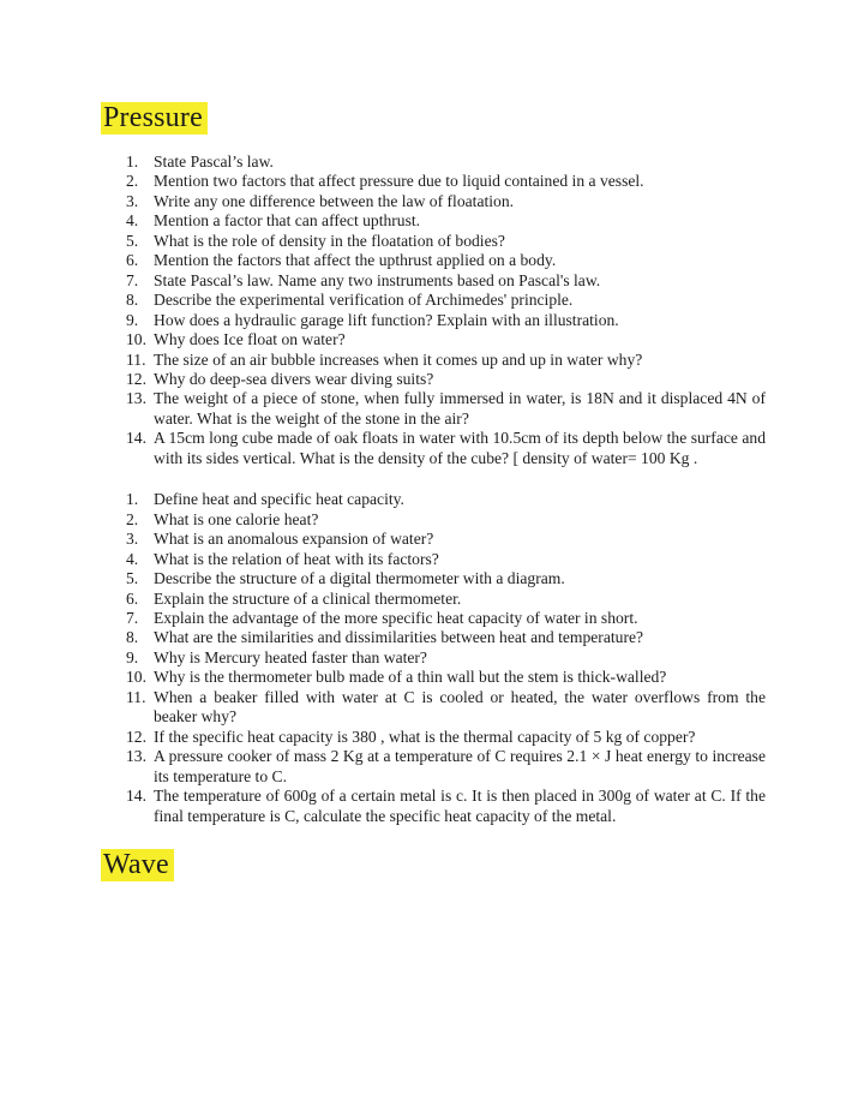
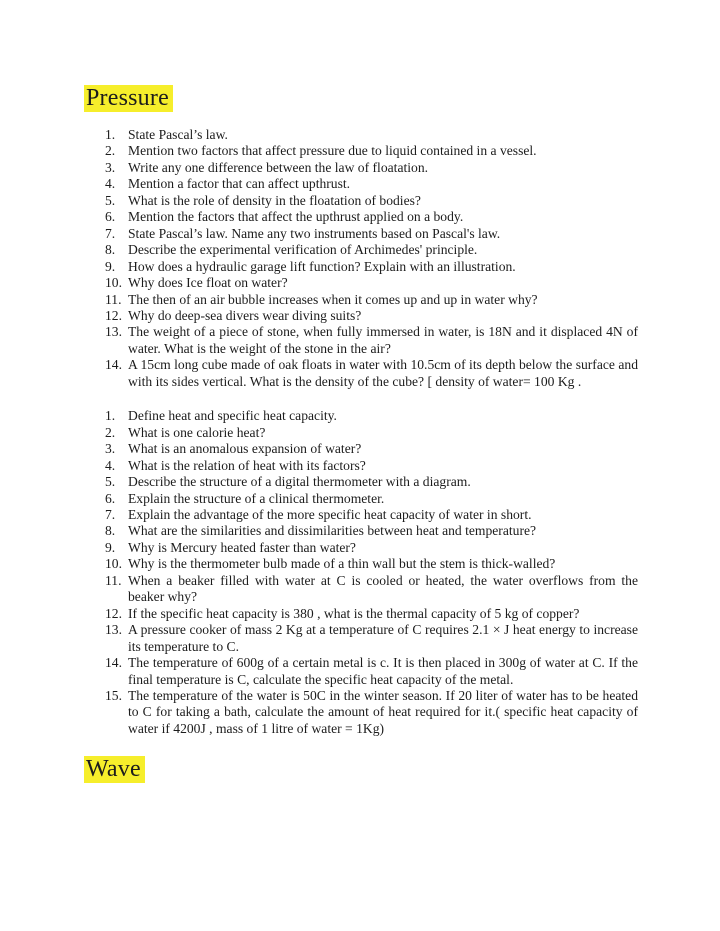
  Pressure
  1.
  State Pascal’s law.
  2.
  Mention two factors that affect pressure due to liquid contained in a vessel.
  3.
  Write any one difference between the law of floatation.
  4.
  Mention a factor that can affect upthrust.
  5.
  What is the role of density in the floatation of bodies?
  6.
  Mention the factors that affect the upthrust applied on a body.
  7.
  State Pascal’s law. Name any two instruments based on Pascal's law.
  8.
  Describe the experimental verification of Archimedes' principle.
  9.
  How does a hydraulic garage lift function? Explain with an illustration.
  10.
  Why does Ice float on water?
  11.
- The size of an air bubble increases when it comes up and up in water why?
+ The then of an air bubble increases when it comes up and up in water why?
  12.
  Why do deep-sea divers wear diving suits?
  13.
  The weight of a piece of stone, when fully immersed in water, is 18N and it displaced 4N of water. What is the weight of the stone in the air?
  14.
  A 15cm long cube made of oak floats in water with 10.5cm of its depth below the surface and with its sides vertical. What is the density of the cube? [ density of water= 100 Kg .
  1.
  Define heat and specific heat capacity.
  2.
  What is one calorie heat?
  3.
  What is an anomalous expansion of water?
  4.
  What is the relation of heat with its factors?
  5.
  Describe the structure of a digital thermometer with a diagram.
  6.
  Explain the structure of a clinical thermometer.
  7.
  Explain the advantage of the more specific heat capacity of water in short.
  8.
  What are the similarities and dissimilarities between heat and temperature?
  9.
  Why is Mercury heated faster than water?
  10.
  Why is the thermometer bulb made of a thin wall but the stem is thick-walled?
  11.
  When a beaker filled with water at C is cooled or heated, the water overflows from the beaker why?
  12.
  If the specific heat capacity is 380 , what is the thermal capacity of 5 kg of copper?
  13.
  A pressure cooker of mass 2 Kg at a temperature of C requires 2.1 × J heat energy to increase its temperature to C.
  14.
  The temperature of 600g of a certain metal is c. It is then placed in 300g of water at C. If the final temperature is C, calculate the specific heat capacity of the metal.
+ 15.
+ The temperature of the water is 50C in the winter season. If 20 liter of water has to be heated to C for taking a bath, calculate the amount of heat required for it.( specific heat capacity of water if 4200J , mass of 1 litre of water = 1Kg)
  Wave
